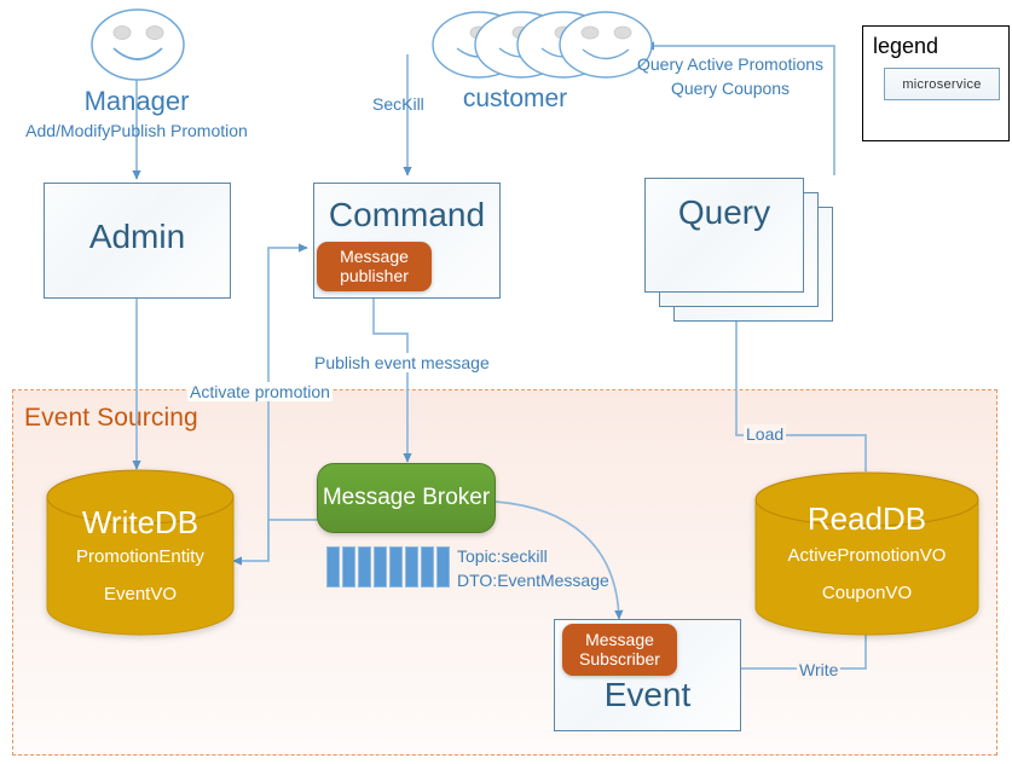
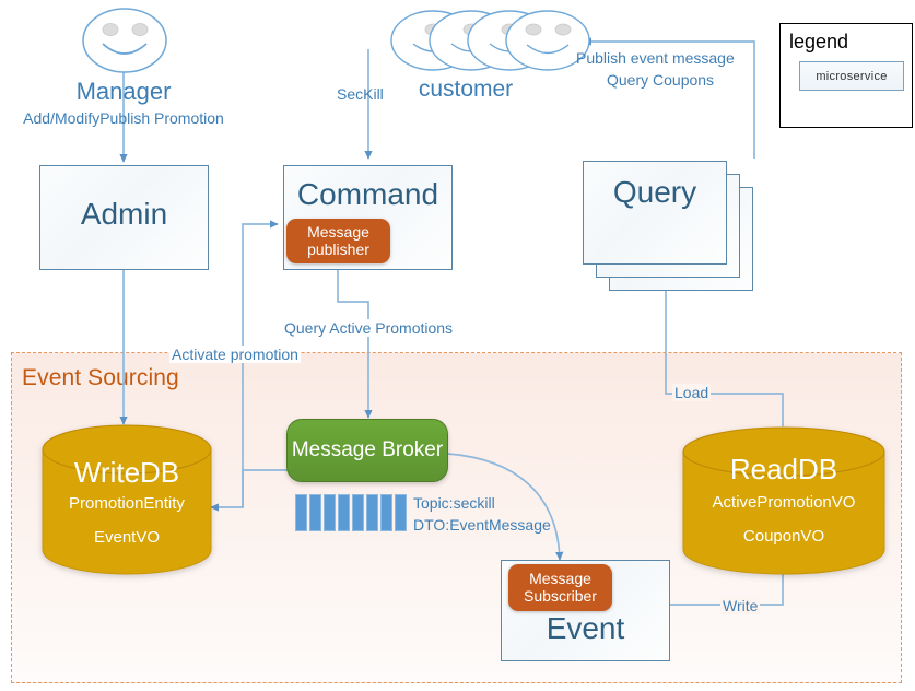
  Event Sourcing
  Manager
  Add/ModifyPublish Promotion
  customer
  SecKill
- Query Active Promotions
+ Publish event message
  Query Coupons
  legend
  microservice
  Admin
  Command
  Message
  publisher
  Query
  WriteDB
  PromotionEntity
  EventVO
  ReadDB
  ActivePromotionVO
  CouponVO
  Message Broker
  Topic:seckill
  DTO:EventMessage
  Event
  Message
  Subscriber
  Activate promotion
- Publish event message
+ Query Active Promotions
  Load
  Write
